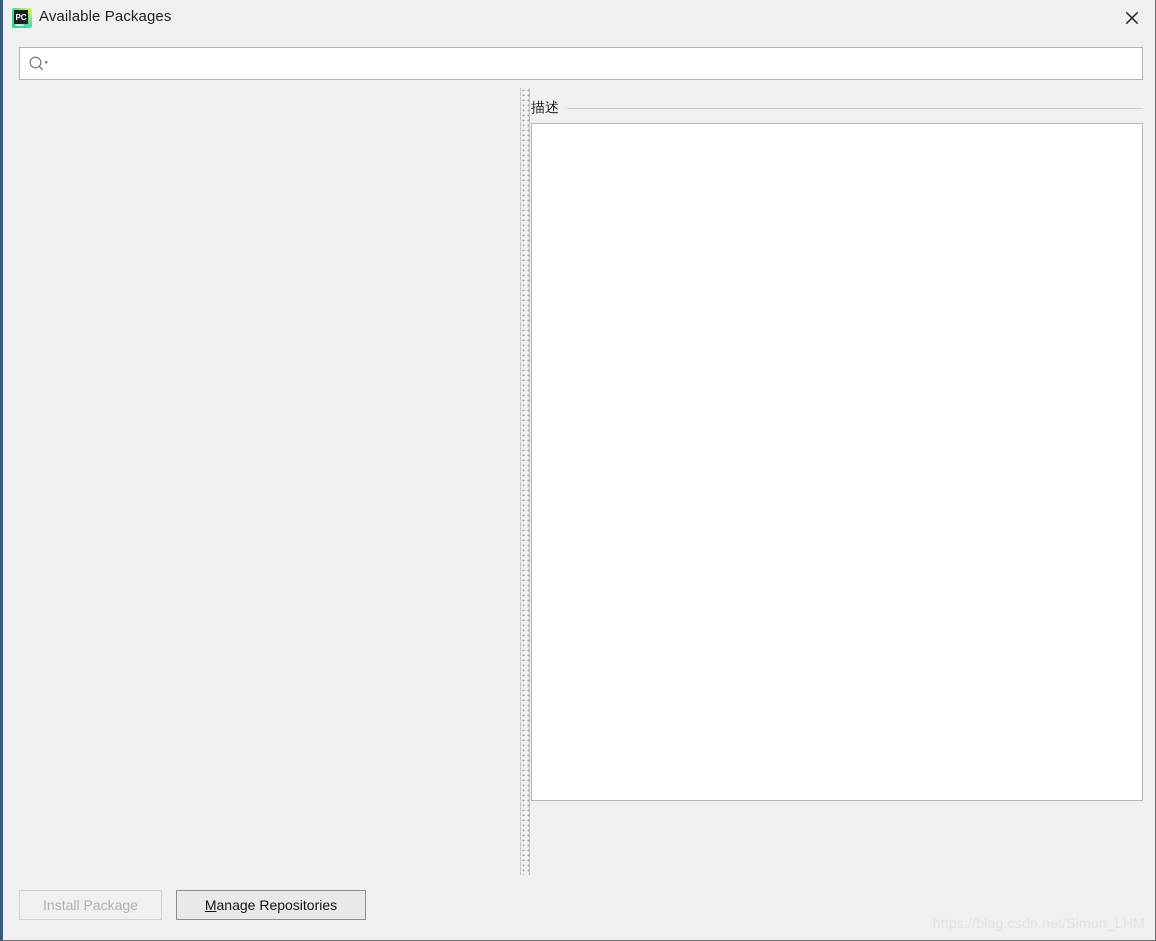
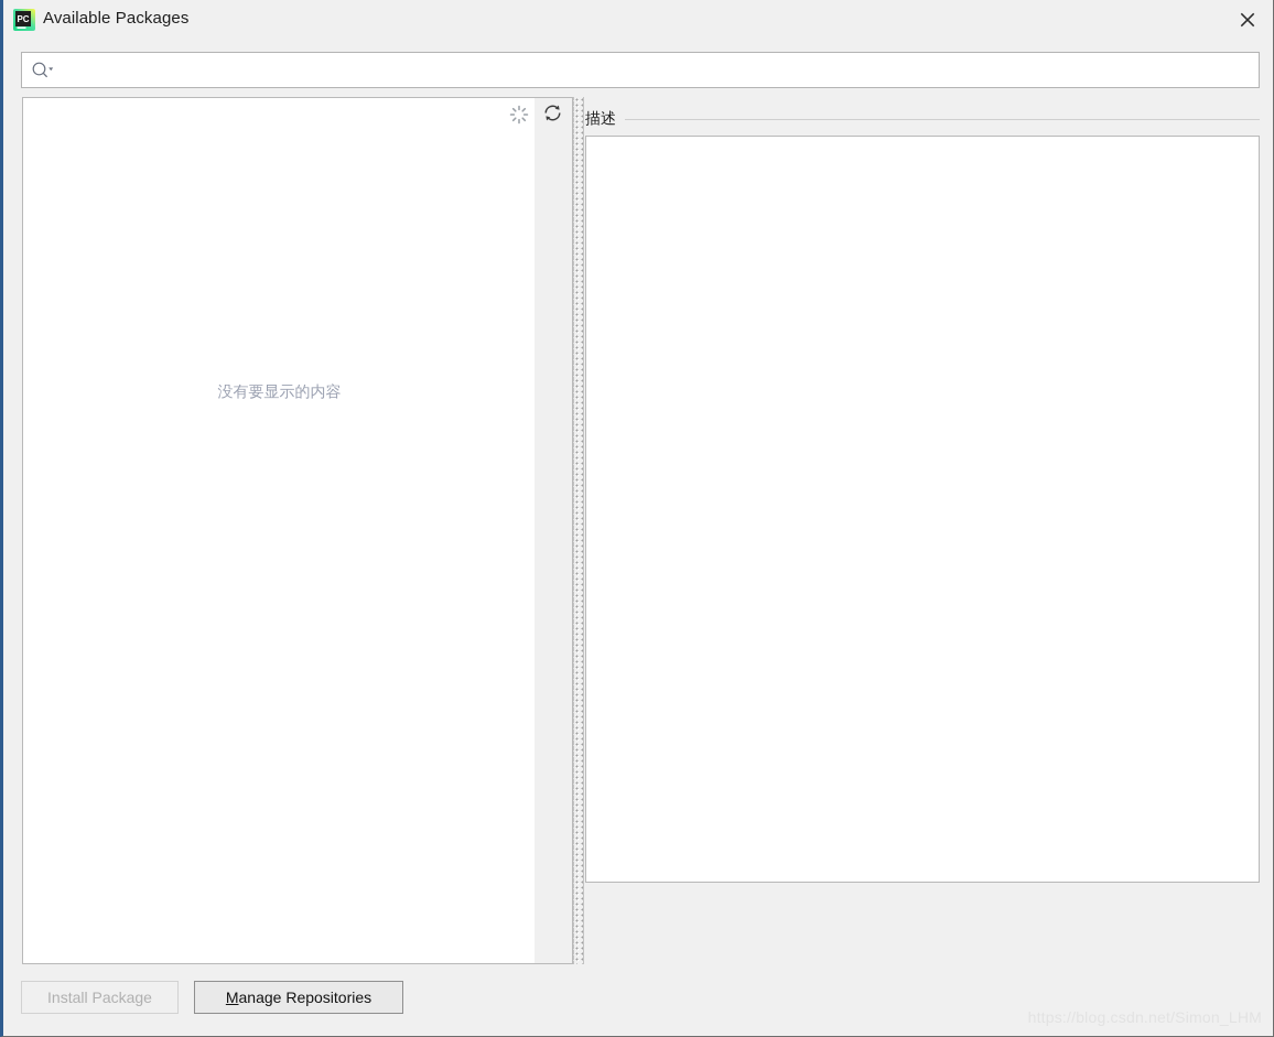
  PC
  Available Packages
+ 没有要显示的内容
  描述
  Install Package
  M
  anage Repositories
